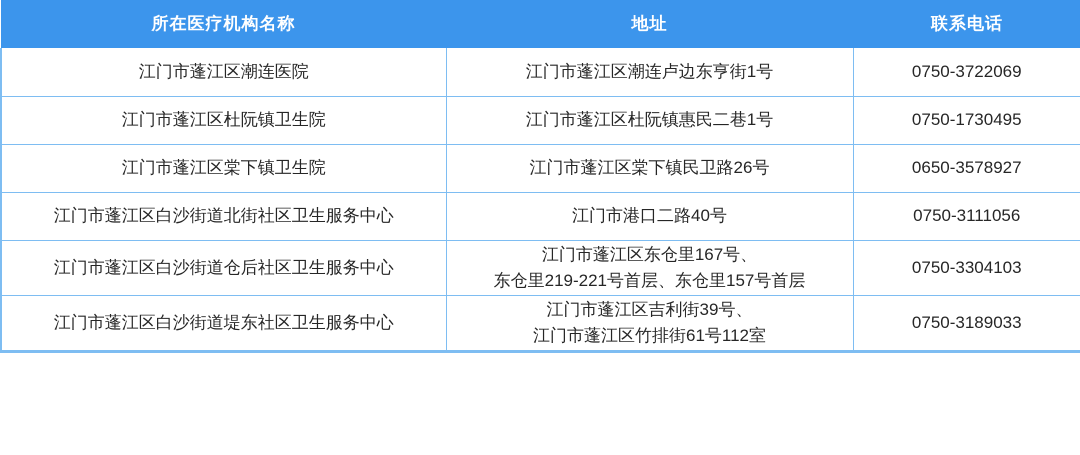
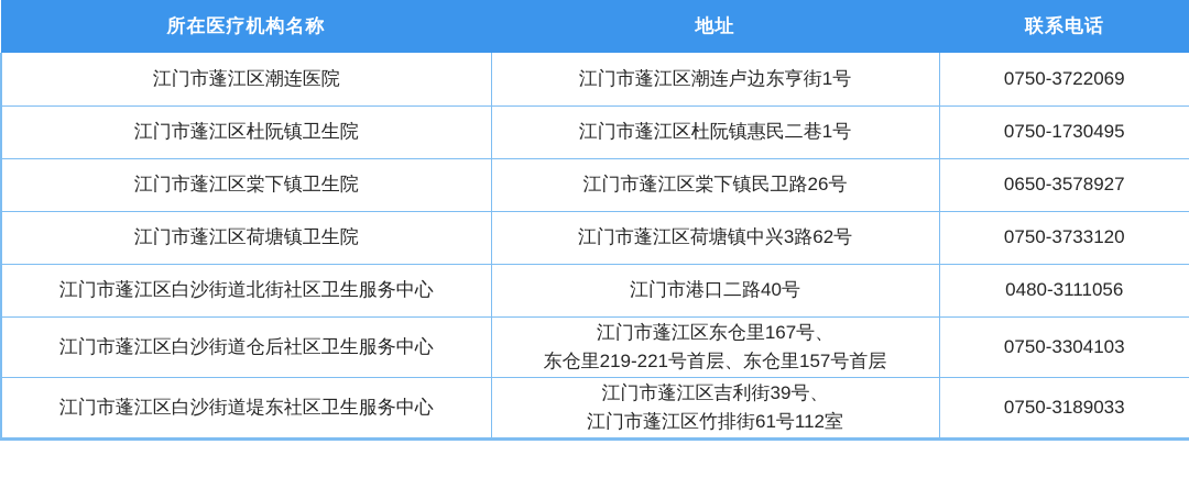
  所在医疗机构名称	地址	联系电话
  江门市蓬江区潮连医院	江门市蓬江区潮连卢边东亨街1号	0750-3722069
  江门市蓬江区杜阮镇卫生院	江门市蓬江区杜阮镇惠民二巷1号	0750-1730495
  江门市蓬江区棠下镇卫生院	江门市蓬江区棠下镇民卫路26号	0650-3578927
+ 江门市蓬江区荷塘镇卫生院	江门市蓬江区荷塘镇中兴3路62号	0750-3733120
- 江门市蓬江区白沙街道北街社区卫生服务中心	江门市港口二路40号	0750-3111056
+ 江门市蓬江区白沙街道北街社区卫生服务中心	江门市港口二路40号	0480-3111056
  江门市蓬江区白沙街道仓后社区卫生服务中心	江门市蓬江区东仓里167号、 东仓里219-221号首层、东仓里157号首层	0750-3304103
  江门市蓬江区白沙街道堤东社区卫生服务中心	江门市蓬江区吉利街39号、 江门市蓬江区竹排街61号112室	0750-3189033
